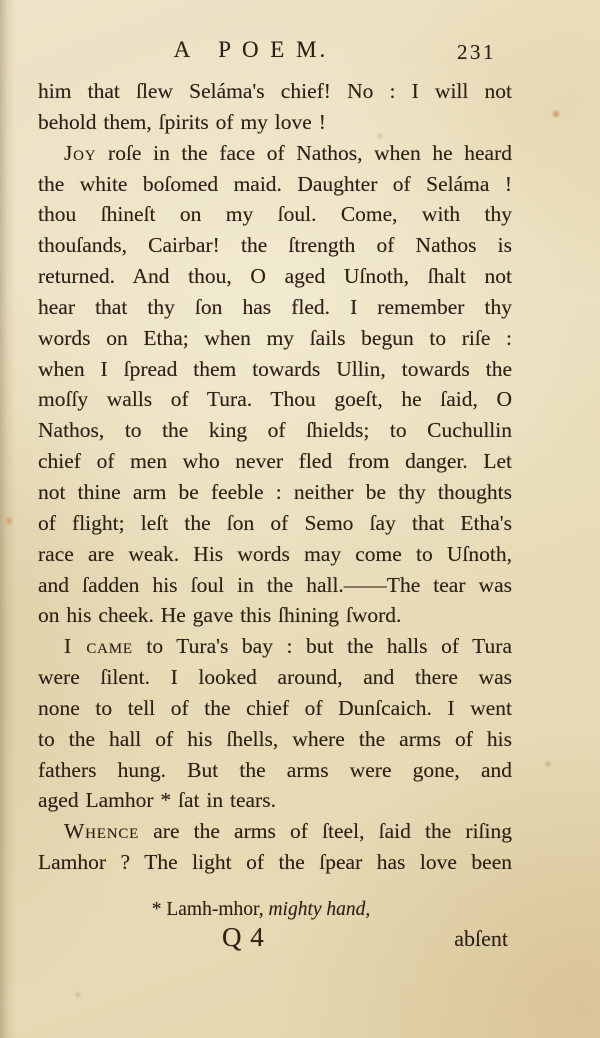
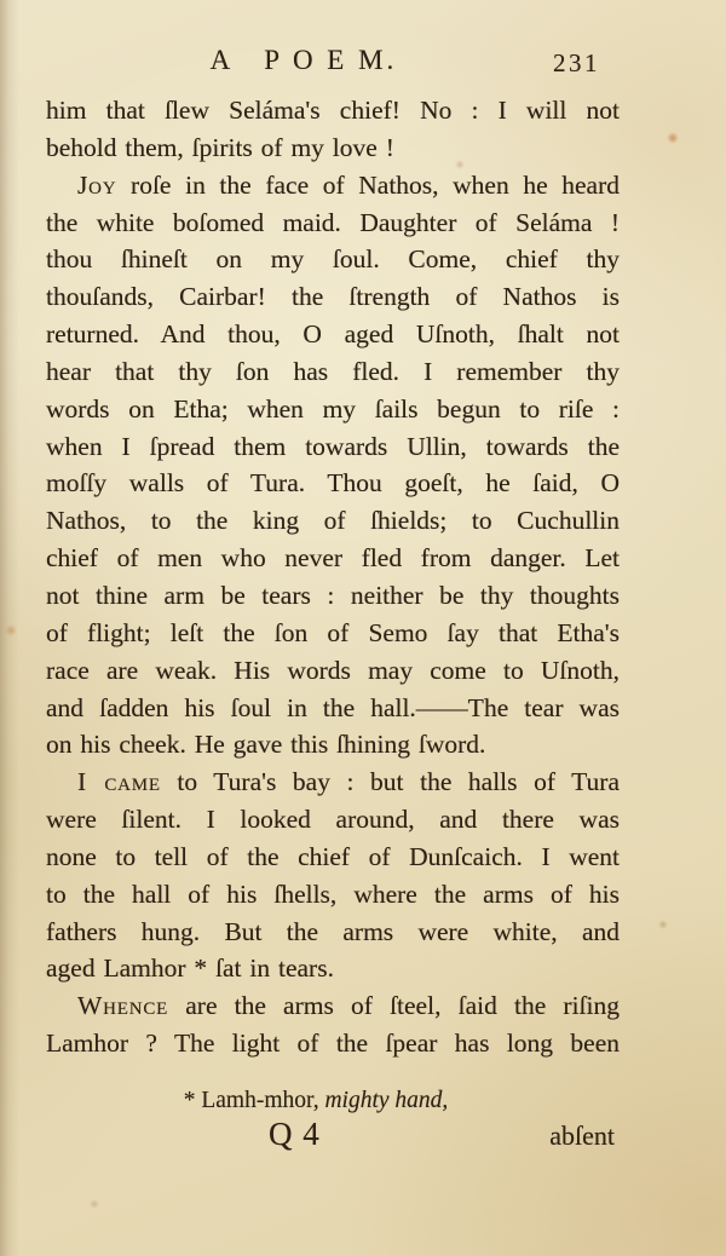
  A P O E M.
  231
  him that ſlew Seláma's chief! No : I will not
  behold them, ſpirits of my love !
  Joy roſe in the face of Nathos, when he heard
  the white boſomed maid. Daughter of Seláma !
- thou ſhineſt on my ſoul. Come, with thy
+ thou ſhineſt on my ſoul. Come, chief thy
  thouſands, Cairbar! the ſtrength of Nathos is
  returned. And thou, O aged Uſnoth, ſhalt not
  hear that thy ſon has fled. I remember thy
  words on Etha; when my ſails begun to riſe :
  when I ſpread them towards Ullin, towards the
  moſſy walls of Tura. Thou goeſt, he ſaid, O
  Nathos, to the king of ſhields; to Cuchullin
  chief of men who never fled from danger. Let
- not thine arm be feeble : neither be thy thoughts
+ not thine arm be tears : neither be thy thoughts
  of flight; leſt the ſon of Semo ſay that Etha's
  race are weak. His words may come to Uſnoth,
  and ſadden his ſoul in the hall.——The tear was
  on his cheek. He gave this ſhining ſword.
  I came to Tura's bay : but the halls of Tura
  were ſilent. I looked around, and there was
  none to tell of the chief of Dunſcaich. I went
  to the hall of his ſhells, where the arms of his
- fathers hung. But the arms were gone, and
+ fathers hung. But the arms were white, and
  aged Lamhor * ſat in tears.
  Whence are the arms of ſteel, ſaid the riſing
- Lamhor ? The light of the ſpear has love been
+ Lamhor ? The light of the ſpear has long been
  * Lamh-mhor, mighty hand,
  Q 4
  abſent
